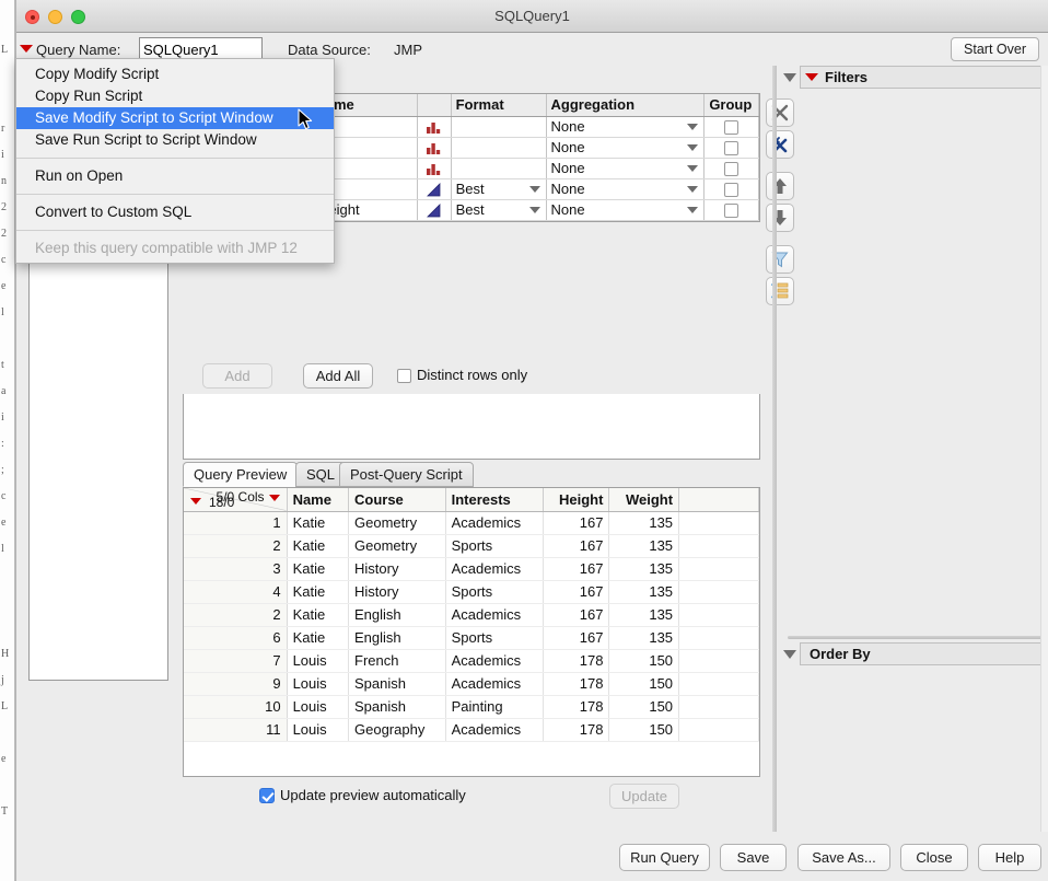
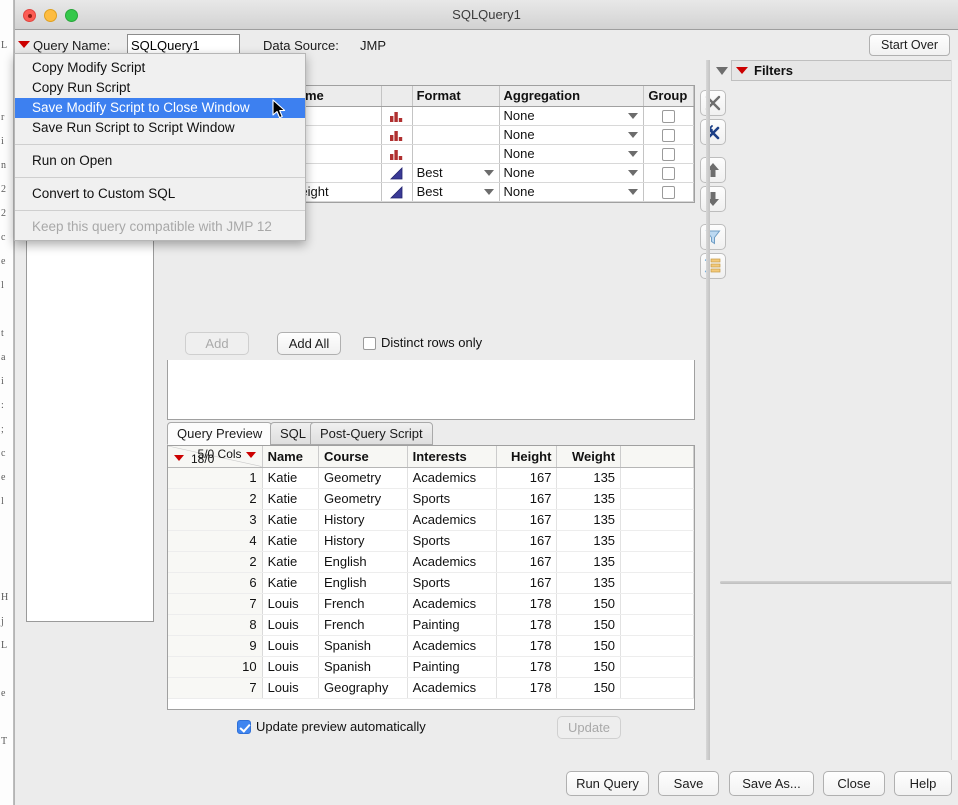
  L
  r
  i
  n
  2
  2
  c
  e
  l
  t
  a
  i
  :
  ;
  c
  e
  l
  H
  j
  L
  e
  T
  SQLQuery1
  Query Name:
  SQLQuery1
  Data Source:
  JMP
  Start Over
  	me		Format	Aggregation	Group
  				None
  				None
  			Best	None
  Add
  Add All
  Distinct rows only
  Query Preview
  SQL
  Post-Query Script
  5/0 Cols 18/0	Name	Course	Interests	Height	Weight
  1	Katie	Geometry	Academics	167	135
  2	Katie	Geometry	Sports	167	135
  3	Katie	History	Academics	167	135
  4	Katie	History	Sports	167	135
  2	Katie	English	Academics	167	135
  6	Katie	English	Sports	167	135
  7	Louis	French	Academics	178	150
+ 8	Louis	French	Painting	178	150
  9	Louis	Spanish	Academics	178	150
  10	Louis	Spanish	Painting	178	150
- 11	Louis	Geography	Academics	178	150
+ 7	Louis	Geography	Academics	178	150
  Update preview automatically
  Update
  Filters
- Order By
  Run Query
  Save
  Save As...
  Close
  Help
  Copy Modify Script
  Copy Run Script
- Save Modify Script to Script Window
+ Save Modify Script to Close Window
  Save Run Script to Script Window
  Run on Open
  Convert to Custom SQL
  Keep this query compatible with JMP 12
